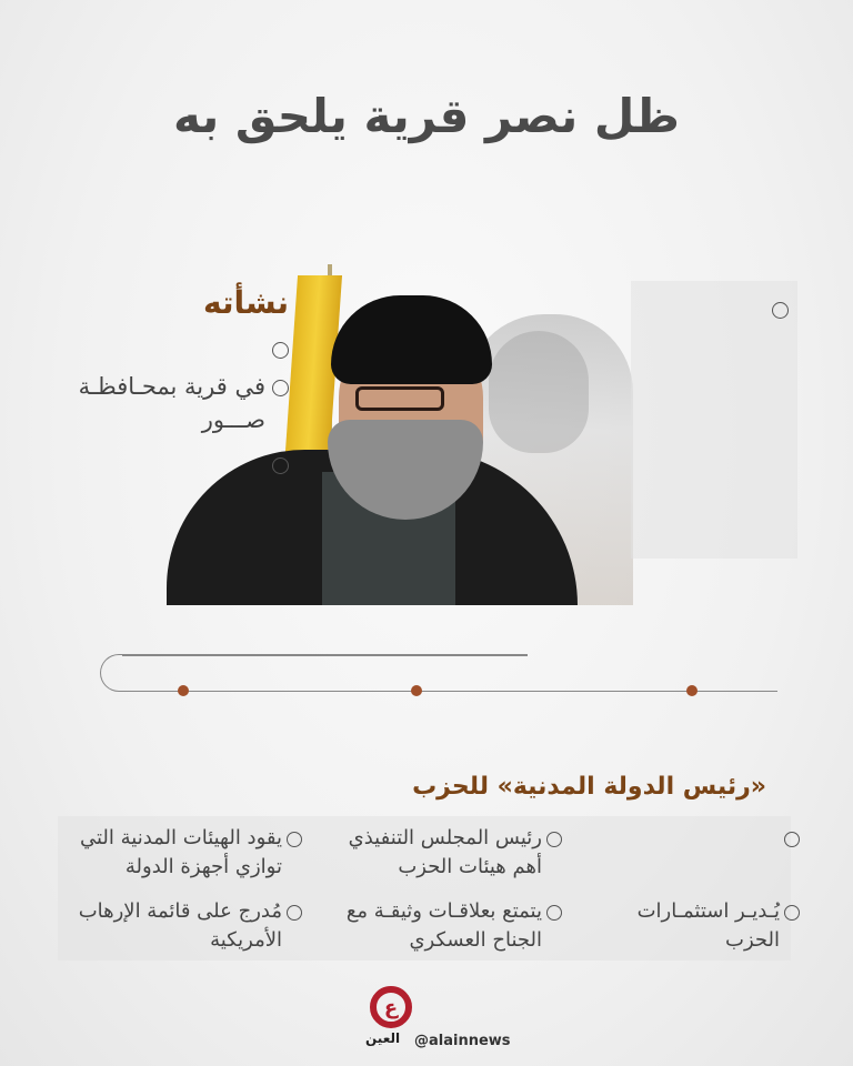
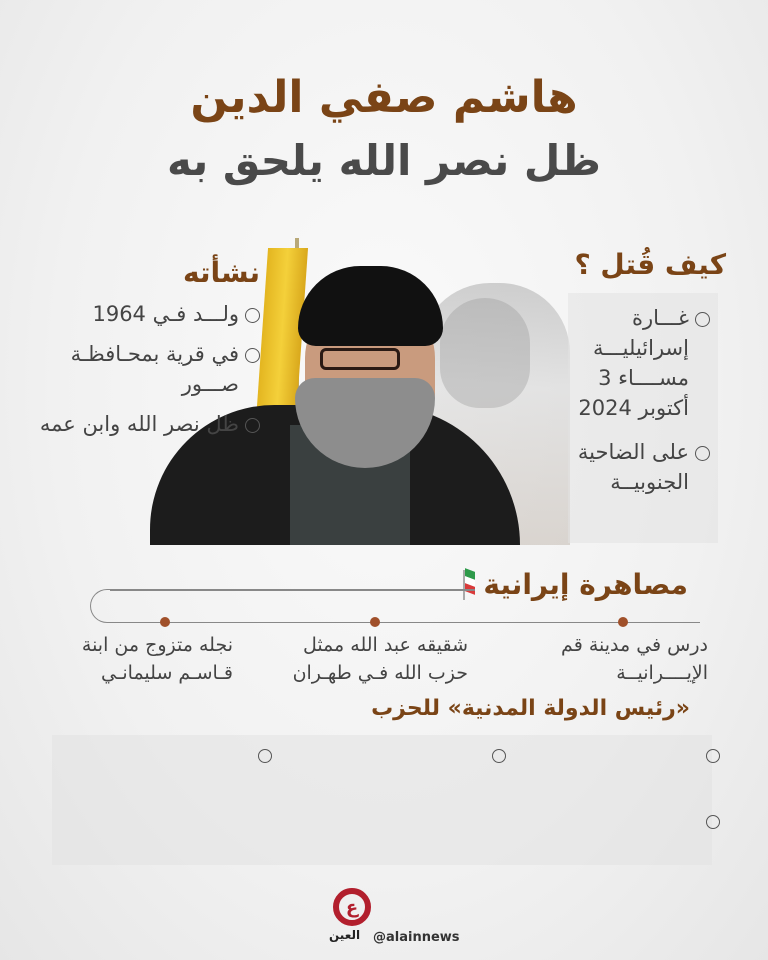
+ هاشم صفي الدين
- ظل نصر قرية يلحق به
+ ظل نصر الله يلحق به
  نشأته
+ ولـــد فـي 1964
  في قرية بمحـافظـة صـــور
+ ظل نصر الله وابن عمه
+ كيف قُتل ؟
+ غـــارة إسرائيليـــة مســــاء 3 أكتوبر 2024
+ على الضاحية الجنوبيــة
+ مصاهرة إيرانية
+ درس في مدينة قم الإيــــرانيــة
+ شقيقه عبد الله ممثل حزب الله فـي طهـران
+ نجله متزوج من ابنة قـاسـم سليمانـي
  «رئيس الدولة المدنية» للحزب
- رئيس المجلس التنفيذي أهم هيئات الحزب
- يقود الهيئات المدنية التي توازي أجهزة الدولة
- يُـديـر استثمـارات الحزب
- يتمتع بعلاقـات وثيقـة مع الجناح العسكري
- مُدرج على قائمة الإرهاب الأمريكية
  ع
  العين
  @alainnews
